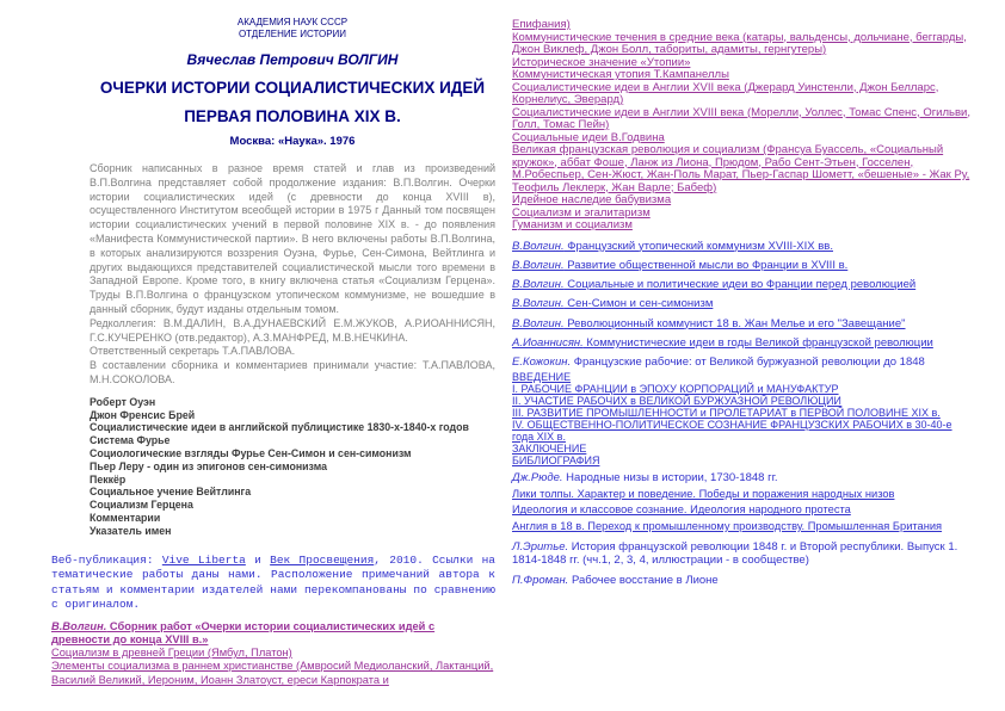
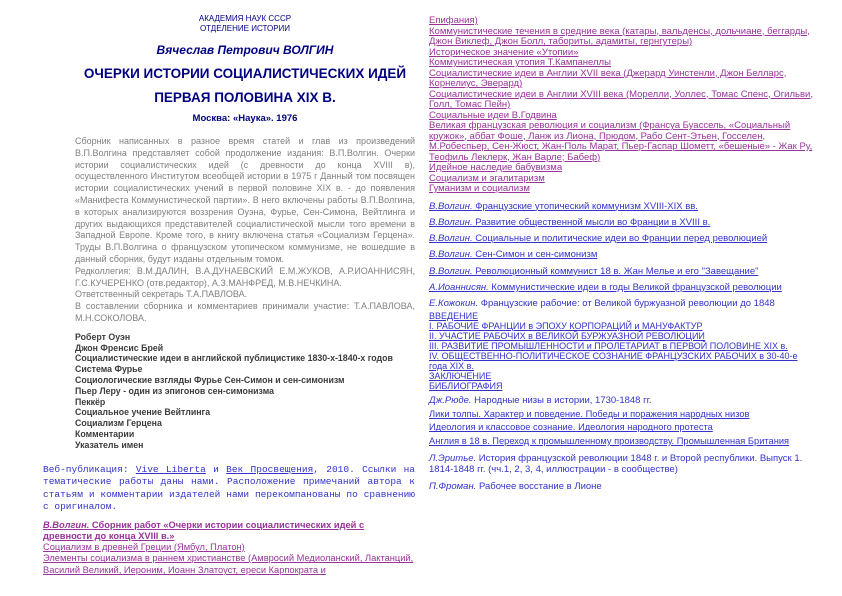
  АКАДЕМИЯ НАУК СССР
  ОТДЕЛЕНИЕ ИСТОРИИ
  Вячеслав Петрович ВОЛГИН
  ОЧЕРКИ ИСТОРИИ СОЦИАЛИСТИЧЕСКИХ ИДЕЙ
  ПЕРВАЯ ПОЛОВИНА XIX В.
  Москва: «Наука». 1976
  Сборник написанных в разное время статей и глав из произведений В.П.Волгина представляет собой продолжение издания: В.П.Волгин. Очерки истории социалистических идей (с древности до конца XVIII в), осуществленного Институтом всеобщей истории в 1975 г Данный том посвящен истории социалистических учений в первой половине XIX в. - до появления «Манифеста Коммунистической партии». В него включены работы В.П.Волгина, в которых анализируются воззрения Оуэна, Фурье, Сен-Симона, Вейтлинга и других выдающихся представителей социалистической мысли того времени в Западной Европе. Кроме того, в книгу включена статья «Социализм Герцена». Труды В.П.Волгина о французском утопическом коммунизме, не вошедшие в данный сборник, будут изданы отдельным томом.
  Редколлегия: В.М.ДАЛИН, В.А.ДУНАЕВСКИЙ Е.М.ЖУКОВ, А.Р.ИОАННИСЯН, Г.С.КУЧЕРЕНКО (отв.редактор), А.З.МАНФРЕД, М.В.НЕЧКИНА.
  Ответственный секретарь Т.А.ПАВЛОВА.
  В составлении сборника и комментариев принимали участие: Т.А.ПАВЛОВА, М.Н.СОКОЛОВА.
  Роберт Оуэн
  Джон Френсис Брей
  Социалистические идеи в английской публицистике 1830-х-1840-х годов
  Система Фурье
  Социологические взгляды Фурье Сен-Симон и сен-симонизм
  Пьер Леру - один из эпигонов сен-симонизма
  Пеккёр
  Социальное учение Вейтлинга
  Социализм Герцена
  Комментарии
  Указатель имен
  Веб-публикация: Vive Liberta и Век Просвещения, 2010. Ссылки на тематические работы даны нами. Расположение примечаний автора к статьям и комментарии издателей нами перекомпанованы по сравнению с оригиналом.
  В.Волгин. Сборник работ «Очерки истории социалистических идей с древности до конца XVIII в.»
  Социализм в древней Греции (Ямбул, Платон)
  Элементы социализма в раннем христианстве (Амвросий Медиоланский, Лактанций, Василий Великий, Иероним, Иоанн Златоуст, ереси Карпократа и
  Епифания)
  Коммунистические течения в средние века (катары, вальденсы, дольчиане, беггарды, Джон Виклеф, Джон Болл, табориты, адамиты, гернгутеры)
  Историческое значение «Утопии»
  Коммунистическая утопия Т.Кампанеллы
  Социалистические идеи в Англии XVII века (Джерард Уинстенли, Джон Белларс, Корнелиус, Эверард)
  Социалистические идеи в Англии XVIII века (Морелли, Уоллес, Томас Спенс, Огильви, Голл, Томас Пейн)
  Социальные идеи В.Годвина
  Великая французская революция и социализм (Франсуа Буассель, «Социальный кружок», аббат Фоше, Ланж из Лиона, Прюдом, Рабо Сент-Этьен, Госселен, М.Робеспьер, Сен-Жюст, Жан-Поль Марат, Пьер-Гаспар Шометт, «бешеные» - Жак Ру, Теофиль Леклерк, Жан Варле; Бабеф)
  Идейное наследие бабувизма
  Социализм и эгалитаризм
  Гуманизм и социализм
- В.Волгин. Французский утопический коммунизм XVIII-XIX вв.
+ В.Волгин. Французские утопический коммунизм XVIII-XIX вв.
  В.Волгин. Развитие общественной мысли во Франции в XVIII в.
  В.Волгин. Социальные и политические идеи во Франции перед революцией
  В.Волгин. Сен-Симон и сен-симонизм
  В.Волгин. Революционный коммунист 18 в. Жан Мелье и его "Завещание"
  А.Иоаннисян. Коммунистические идеи в годы Великой французской революции
  Е.Кожокин. Французские рабочие: от Великой буржуазной революции до 1848
  ВВЕДЕНИЕ
  I. РАБОЧИЕ ФРАНЦИИ в ЭПОХУ КОРПОРАЦИЙ и МАНУФАКТУР
  II. УЧАСТИЕ РАБОЧИХ в ВЕЛИКОЙ БУРЖУАЗНОЙ РЕВОЛЮЦИИ
  III. РАЗВИТИЕ ПРОМЫШЛЕННОСТИ и ПРОЛЕТАРИАТ в ПЕРВОЙ ПОЛОВИНЕ XIX в.
  IV. ОБЩЕСТВЕННО-ПОЛИТИЧЕСКОЕ СОЗНАНИЕ ФРАНЦУЗСКИХ РАБОЧИХ в 30-40-е года XIX в.
  ЗАКЛЮЧЕНИЕ
  БИБЛИОГРАФИЯ
  Дж.Рюде. Народные низы в истории, 1730-1848 гг.
  Лики толпы. Характер и поведение. Победы и поражения народных низов
  Идеология и классовое сознание. Идеология народного протеста
  Англия в 18 в. Переход к промышленному производству. Промышленная Британия
  Л.Эритье. История французской революции 1848 г. и Второй республики. Выпуск 1. 1814-1848 гг. (чч.1, 2, 3, 4, иллюстрации - в сообществе)
  П.Фроман. Рабочее восстание в Лионе
